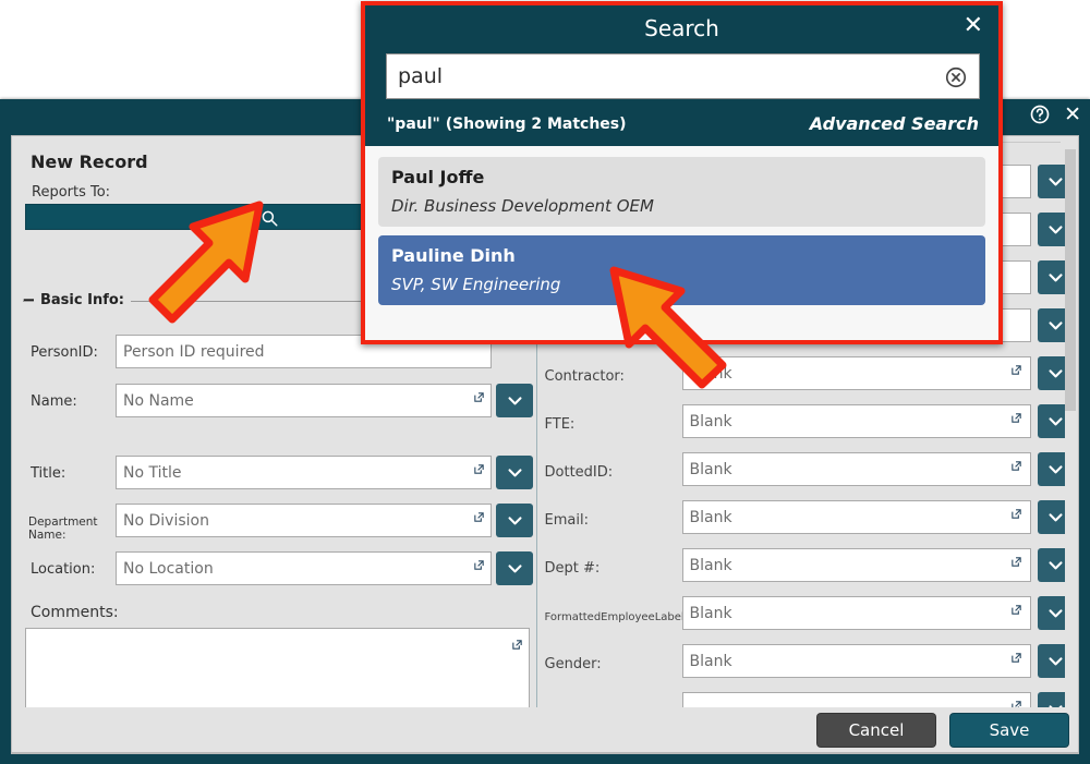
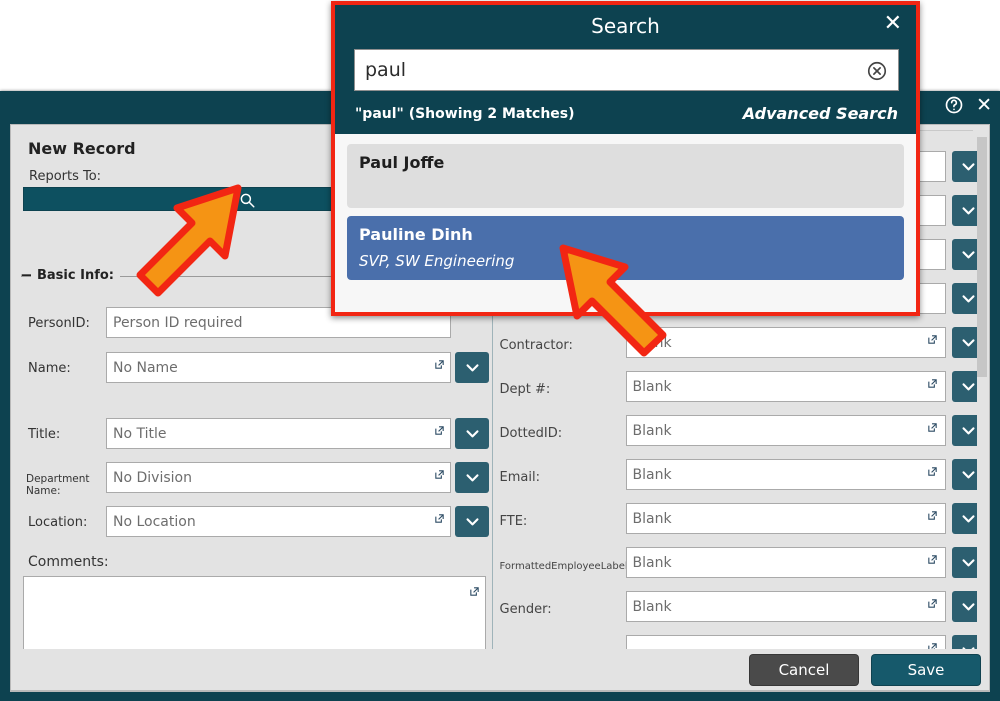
  ✕
  New Record
  Reports To:
  —
  Basic Info:
  PersonID:
  Person ID required
  Name:
  No Name
  Title:
  No Title
  Department Name:
  No Division
  Location:
  No Location
  Comments:
  Contractor:
- FTE:
+ Dept #:
  Blank
  DottedID:
  Blank
  Email:
  Blank
- Dept #:
+ FTE:
  Blank
  FormattedEmployeeLabe
  Blank
  Gender:
  Blank
  Cancel
  Save
  Search
  ✕
  paul
  "paul" (Showing 2 Matches)
  Advanced Search
  Paul Joffe
- Dir. Business Development OEM
  Pauline Dinh
  SVP, SW Engineering
